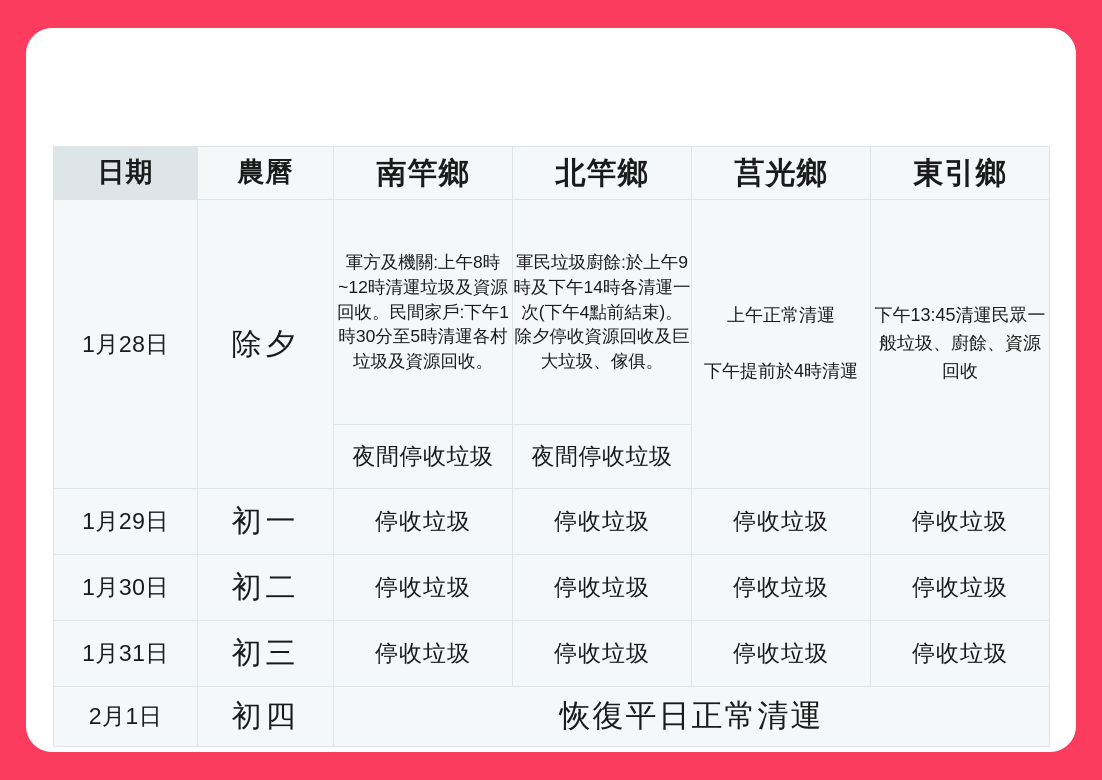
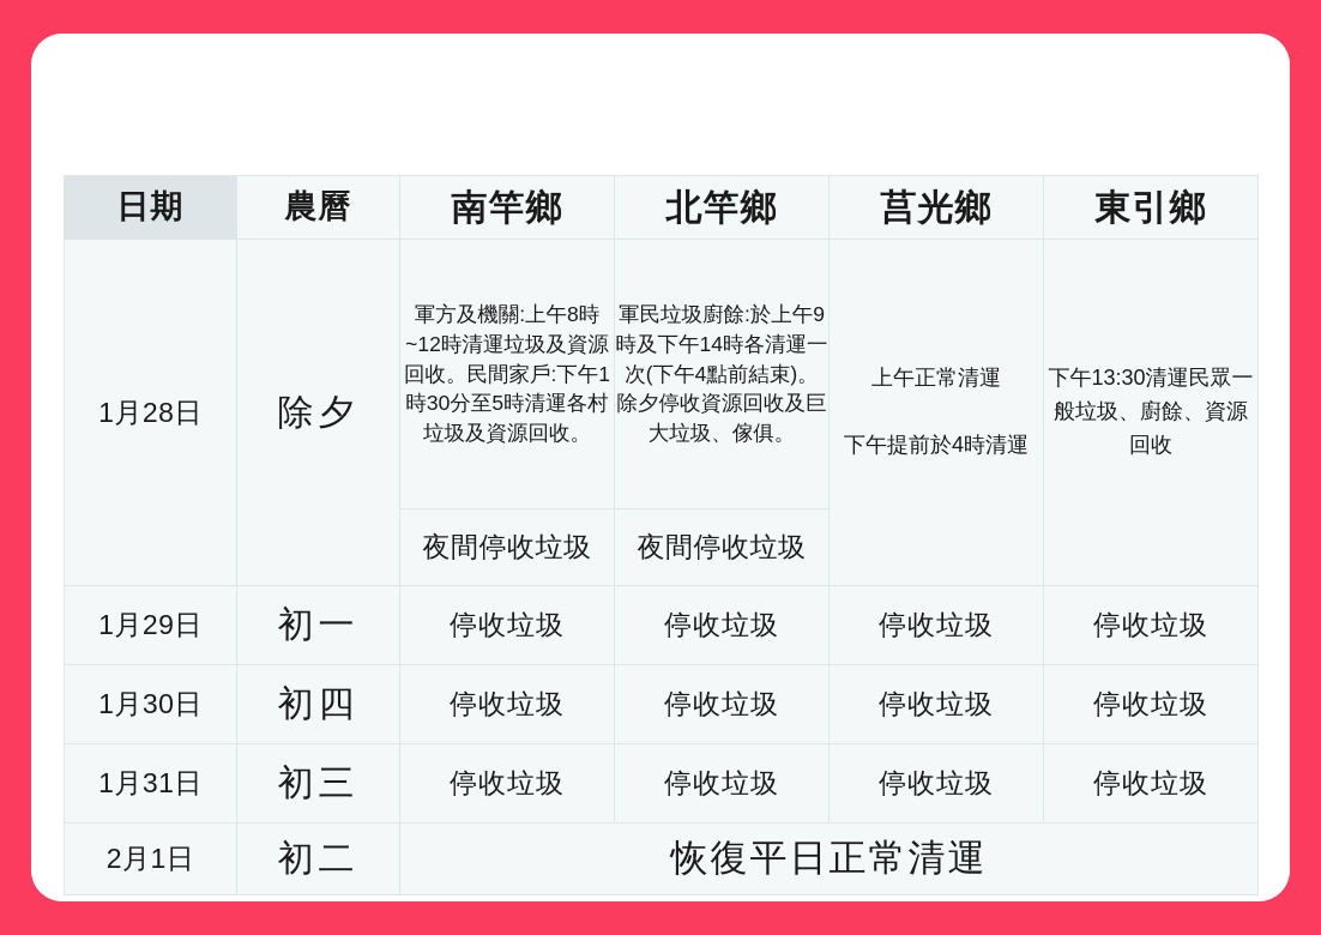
  日期	農曆	南竿鄉	北竿鄉	莒光鄉	東引鄉
- 1月28日	除夕	軍方及機關:上午8時~12時清運垃圾及資源回收。民間家戶:下午1時30分至5時清運各村垃圾及資源回收。	軍民垃圾廚餘:於上午9時及下午14時各清運一次(下午4點前結束)。除夕停收資源回收及巨大垃圾、傢俱。	上午正常清運 下午提前於4時清運	下午13:45清運民眾一般垃圾、廚餘、資源回收
+ 1月28日	除夕	軍方及機關:上午8時~12時清運垃圾及資源回收。民間家戶:下午1時30分至5時清運各村垃圾及資源回收。	軍民垃圾廚餘:於上午9時及下午14時各清運一次(下午4點前結束)。除夕停收資源回收及巨大垃圾、傢俱。	上午正常清運 下午提前於4時清運	下午13:30清運民眾一般垃圾、廚餘、資源回收
  夜間停收垃圾	夜間停收垃圾
  1月29日	初一	停收垃圾	停收垃圾	停收垃圾	停收垃圾
- 1月30日	初二	停收垃圾	停收垃圾	停收垃圾	停收垃圾
+ 1月30日	初四	停收垃圾	停收垃圾	停收垃圾	停收垃圾
  1月31日	初三	停收垃圾	停收垃圾	停收垃圾	停收垃圾
- 2月1日	初四	恢復平日正常清運
+ 2月1日	初二	恢復平日正常清運
